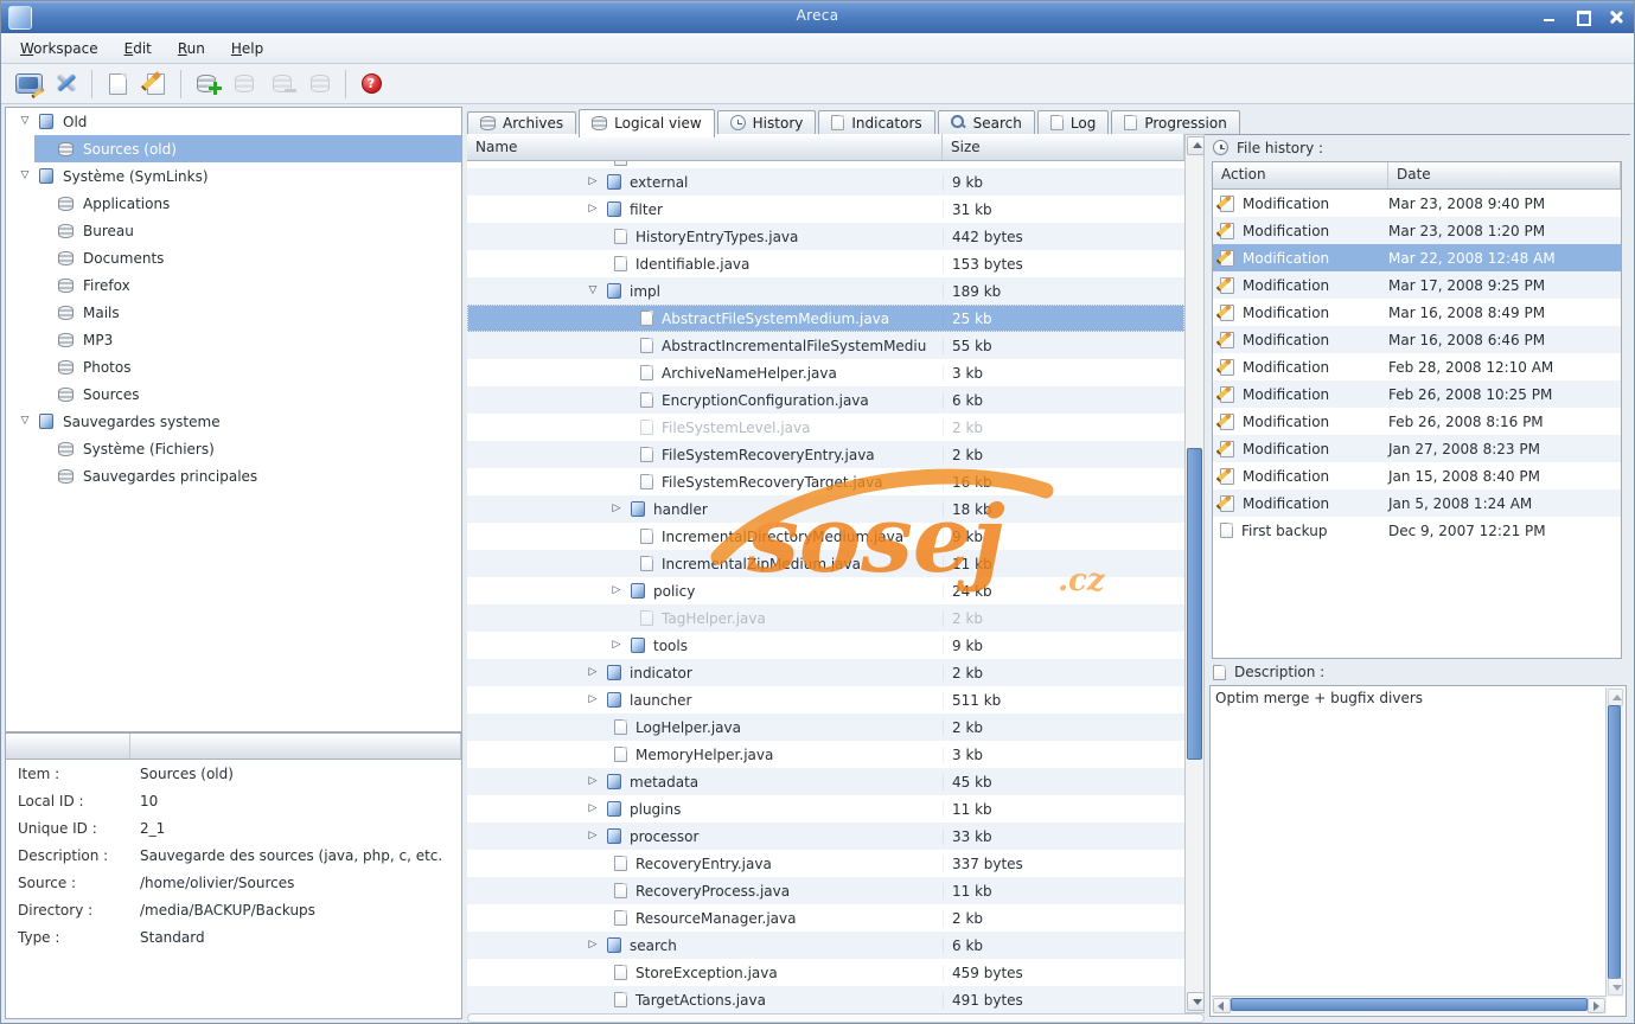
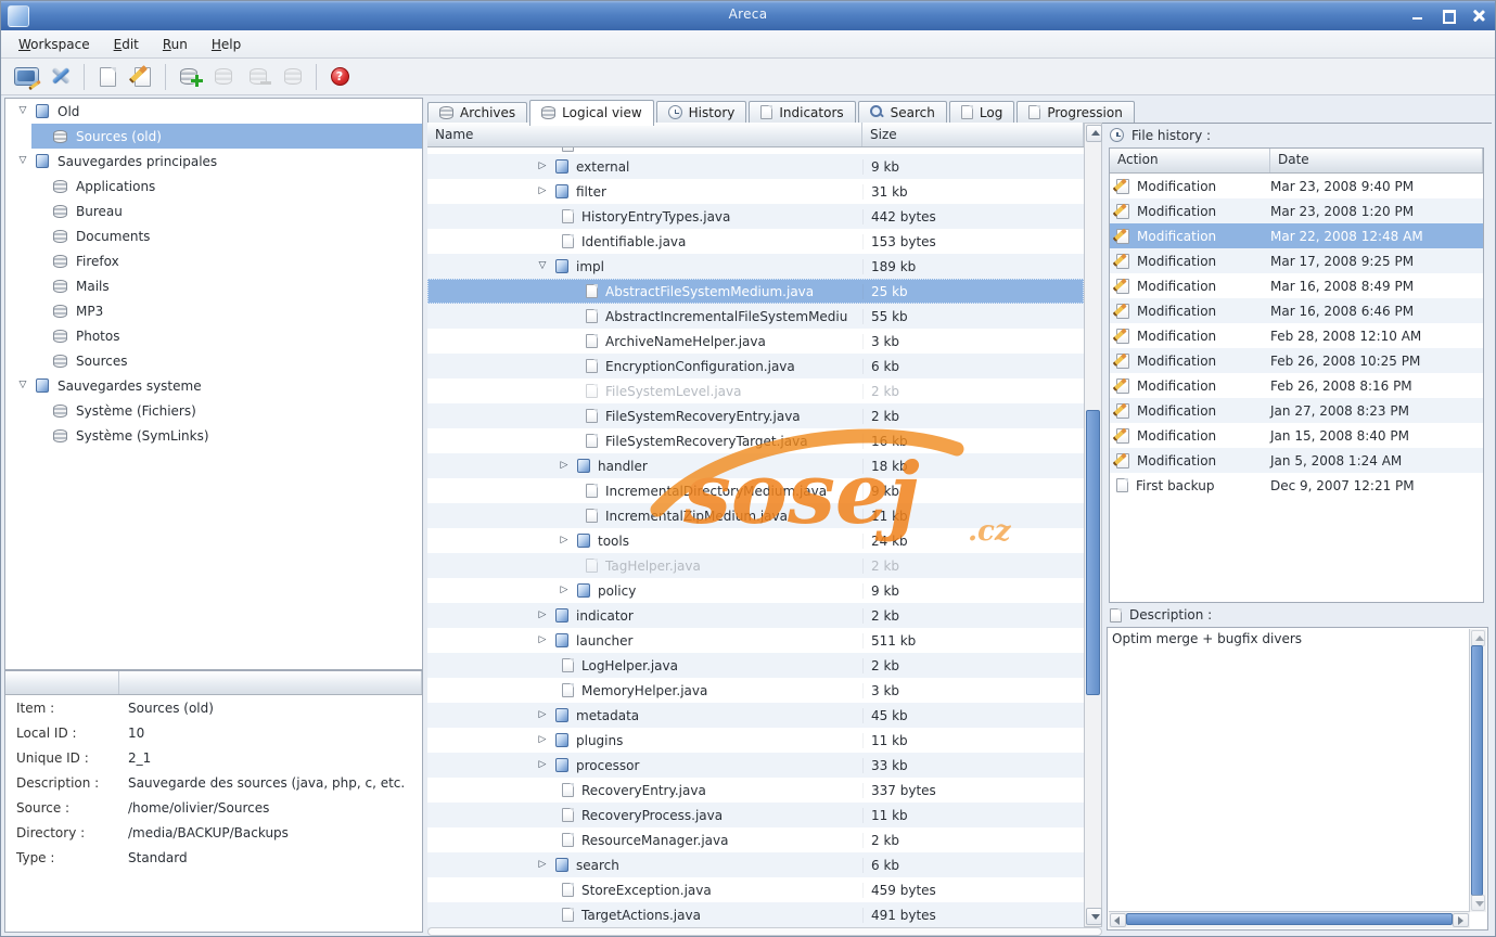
  Areca
  Workspace
  Edit
  Run
  Help
  ▽
  Old
  Sources (old)
  ▽
- Système (SymLinks)
+ Sauvegardes principales
  Applications
  Bureau
  Documents
  Firefox
  Mails
  MP3
  Photos
  Sources
  ▽
  Sauvegardes systeme
  Système (Fichiers)
- Sauvegardes principales
+ Système (SymLinks)
  Item :
  Sources (old)
  Local ID :
  10
  Unique ID :
  2_1
  Description :
  Sauvegarde des sources (java, php, c, etc.
  Source :
  /home/olivier/Sources
  Directory :
  /media/BACKUP/Backups
  Type :
  Standard
  Archives
  Logical view
  History
  Indicators
  Search
  Log
  Progression
  Name
  Size
  ▷
  external
  9 kb
  ▷
  filter
  31 kb
  HistoryEntryTypes.java
  442 bytes
  Identifiable.java
  153 bytes
  ▽
  impl
  189 kb
  AbstractFileSystemMedium.java
  25 kb
  AbstractIncrementalFileSystemMediu
  55 kb
  ArchiveNameHelper.java
  3 kb
  EncryptionConfiguration.java
  6 kb
  FileSystemLevel.java
  2 kb
  FileSystemRecoveryEntry.java
  2 kb
  FileSystemRecoveryTarget.java
  16 kb
  ▷
  handler
  18 kb
  IncrementalDirectoryMedium.java
  9 kb
  IncrementalZipMedium.java
  11 kb
  ▷
- policy
+ tools
  24 kb
  TagHelper.java
  2 kb
  ▷
- tools
+ policy
  9 kb
  ▷
  indicator
  2 kb
  ▷
  launcher
  511 kb
  LogHelper.java
  2 kb
  MemoryHelper.java
  3 kb
  ▷
  metadata
  45 kb
  ▷
  plugins
  11 kb
  ▷
  processor
  33 kb
  RecoveryEntry.java
  337 bytes
  RecoveryProcess.java
  11 kb
  ResourceManager.java
  2 kb
  ▷
  search
  6 kb
  StoreException.java
  459 bytes
  TargetActions.java
  491 bytes
  sosej
  .cz
  File history :
  Action
  Date
  Modification
  Mar 23, 2008 9:40 PM
  Modification
  Mar 23, 2008 1:20 PM
  Modification
  Mar 22, 2008 12:48 AM
  Modification
  Mar 17, 2008 9:25 PM
  Modification
  Mar 16, 2008 8:49 PM
  Modification
  Mar 16, 2008 6:46 PM
  Modification
  Feb 28, 2008 12:10 AM
  Modification
  Feb 26, 2008 10:25 PM
  Modification
  Feb 26, 2008 8:16 PM
  Modification
  Jan 27, 2008 8:23 PM
  Modification
  Jan 15, 2008 8:40 PM
  Modification
  Jan 5, 2008 1:24 AM
  First backup
  Dec 9, 2007 12:21 PM
  Description :
  Optim merge + bugfix divers
